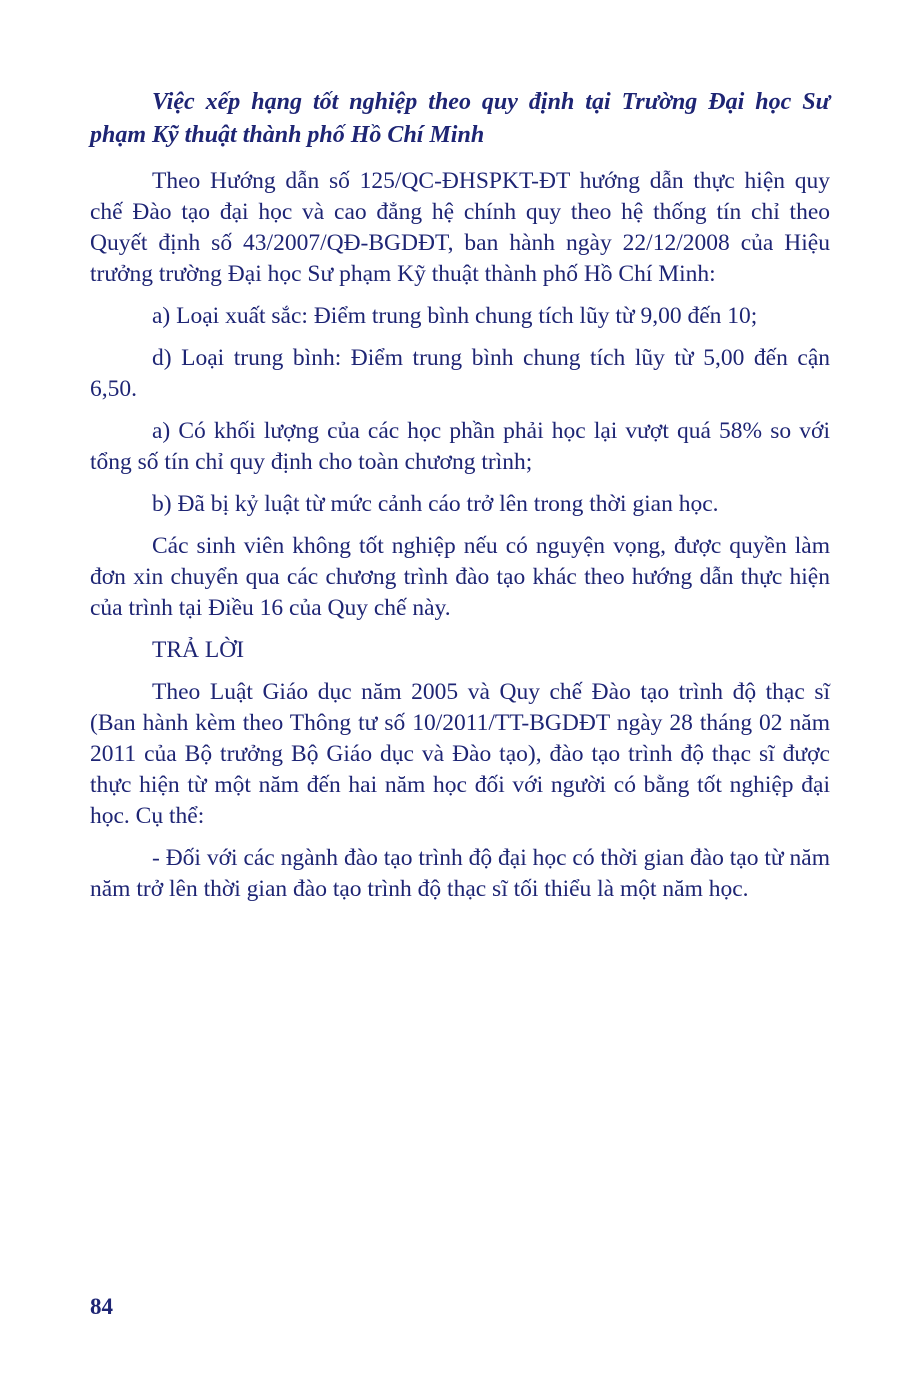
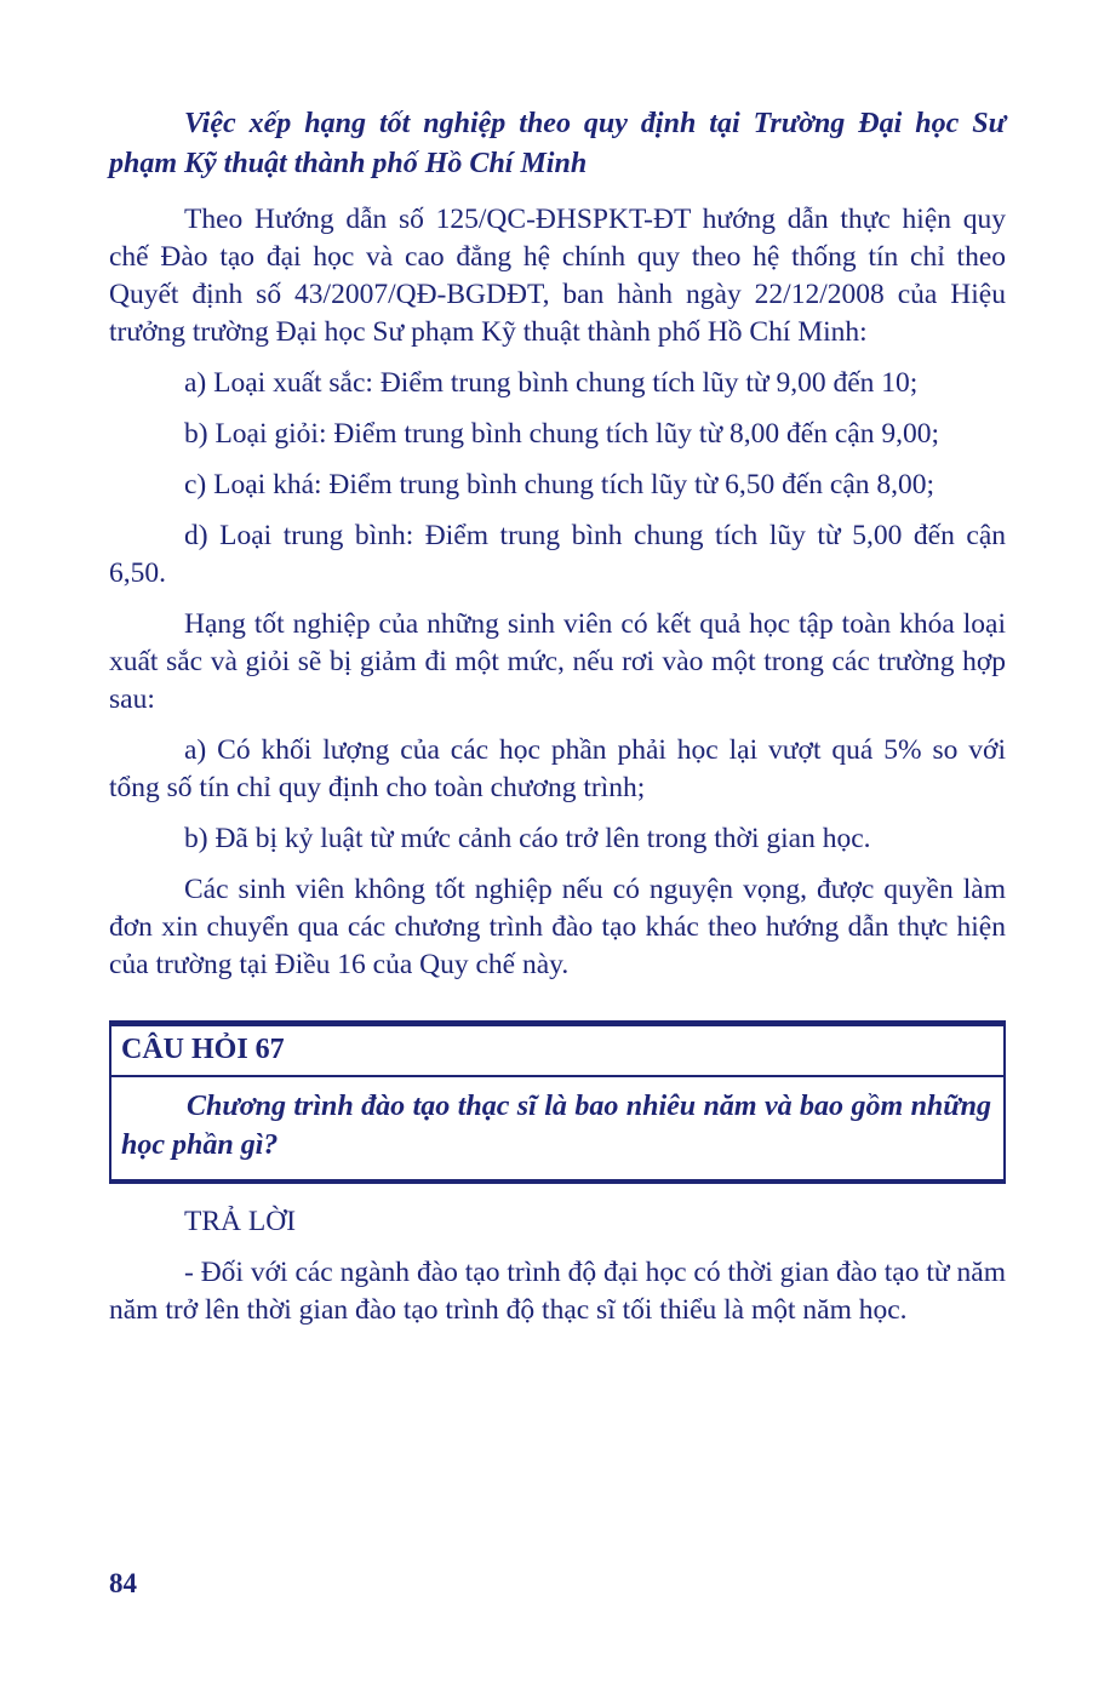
  Việc xếp hạng tốt nghiệp theo quy định tại Trường Đại học Sư phạm Kỹ thuật thành phố Hồ Chí Minh
  Theo Hướng dẫn số 125/QC-ĐHSPKT-ĐT hướng dẫn thực hiện quy chế Đào tạo đại học và cao đẳng hệ chính quy theo hệ thống tín chỉ theo Quyết định số 43/2007/QĐ-BGDĐT, ban hành ngày 22/12/2008 của Hiệu trưởng trường Đại học Sư phạm Kỹ thuật thành phố Hồ Chí Minh:
  a) Loại xuất sắc: Điểm trung bình chung tích lũy từ 9,00 đến 10;
+ b) Loại giỏi: Điểm trung bình chung tích lũy từ 8,00 đến cận 9,00;
+ c) Loại khá: Điểm trung bình chung tích lũy từ 6,50 đến cận 8,00;
  d) Loại trung bình: Điểm trung bình chung tích lũy từ 5,00 đến cận 6,50.
+ Hạng tốt nghiệp của những sinh viên có kết quả học tập toàn khóa loại xuất sắc và giỏi sẽ bị giảm đi một mức, nếu rơi vào một trong các trường hợp sau:
- a) Có khối lượng của các học phần phải học lại vượt quá 58% so với tổng số tín chỉ quy định cho toàn chương trình;
+ a) Có khối lượng của các học phần phải học lại vượt quá 5% so với tổng số tín chỉ quy định cho toàn chương trình;
  b) Đã bị kỷ luật từ mức cảnh cáo trở lên trong thời gian học.
- Các sinh viên không tốt nghiệp nếu có nguyện vọng, được quyền làm đơn xin chuyển qua các chương trình đào tạo khác theo hướng dẫn thực hiện của trình tại Điều 16 của Quy chế này.
+ Các sinh viên không tốt nghiệp nếu có nguyện vọng, được quyền làm đơn xin chuyển qua các chương trình đào tạo khác theo hướng dẫn thực hiện của trường tại Điều 16 của Quy chế này.
+ CÂU HỎI 67
+ Chương trình đào tạo thạc sĩ là bao nhiêu năm và bao gồm những học phần gì?
  TRẢ LỜI
- Theo Luật Giáo dục năm 2005 và Quy chế Đào tạo trình độ thạc sĩ (Ban hành kèm theo Thông tư số 10/2011/TT-BGDĐT ngày 28 tháng 02 năm 2011 của Bộ trưởng Bộ Giáo dục và Đào tạo), đào tạo trình độ thạc sĩ được thực hiện từ một năm đến hai năm học đối với người có bằng tốt nghiệp đại học. Cụ thể:
  - Đối với các ngành đào tạo trình độ đại học có thời gian đào tạo từ năm năm trở lên thời gian đào tạo trình độ thạc sĩ tối thiểu là một năm học.
  84
